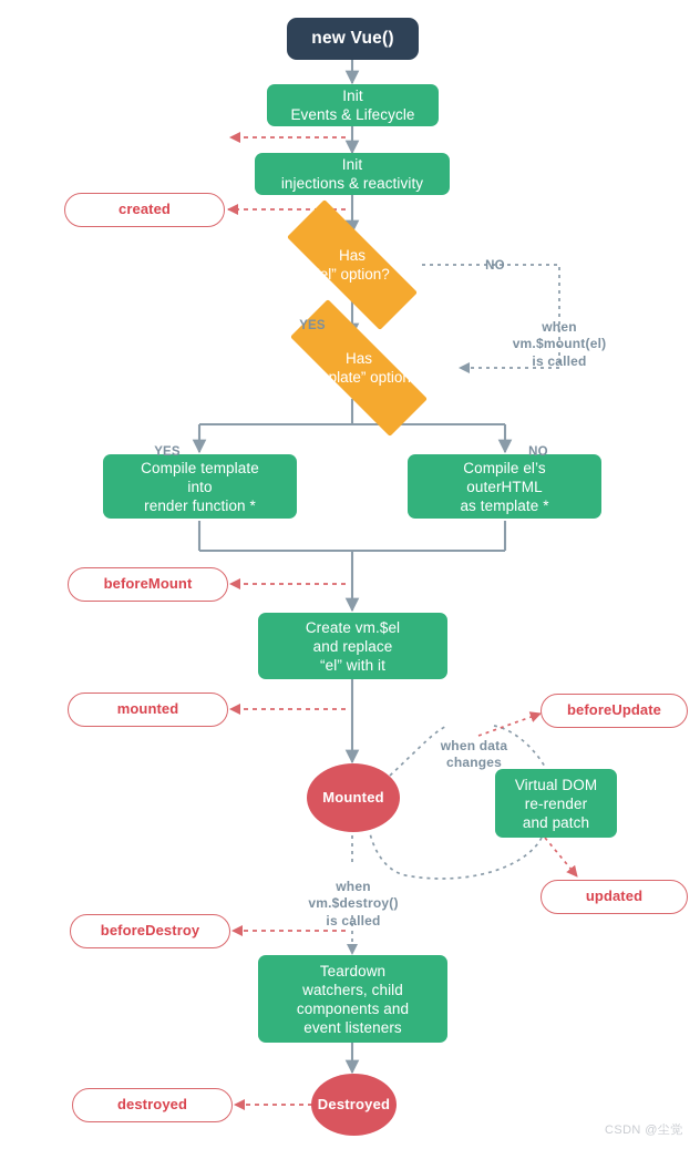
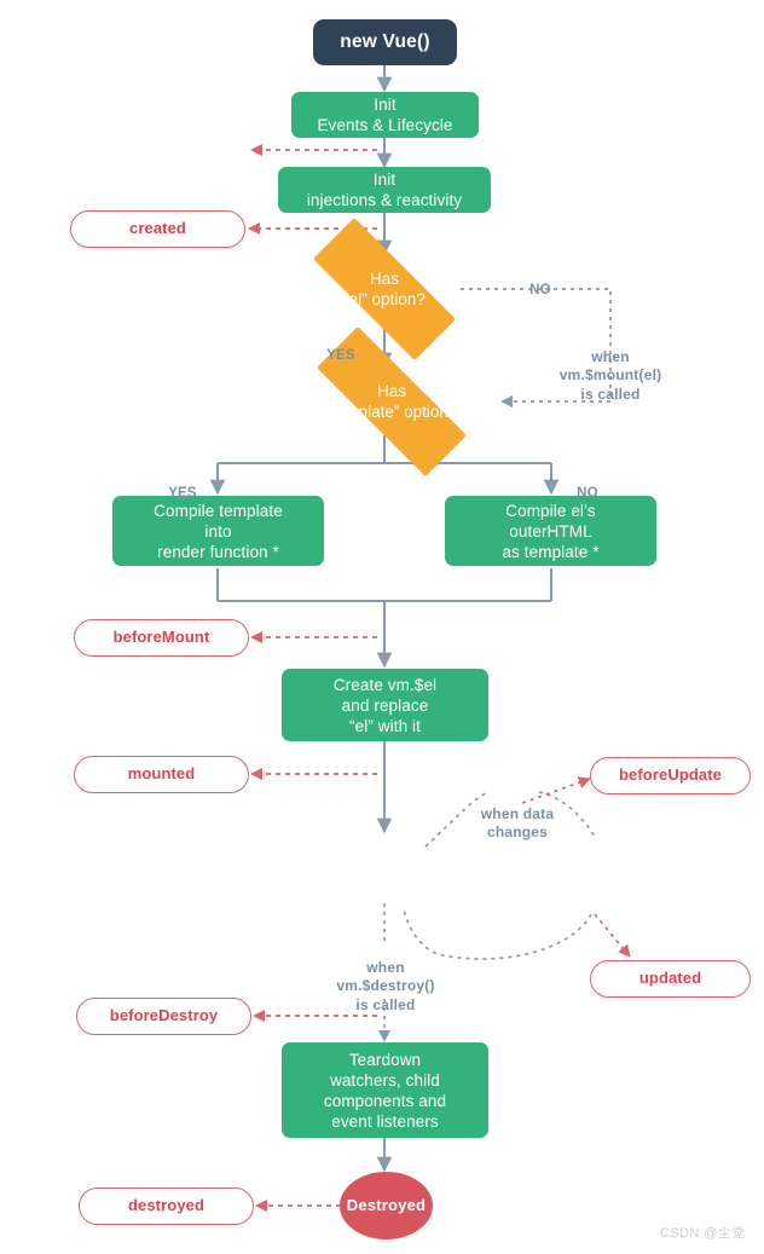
  new Vue()
  Init
  Events & Lifecycle
  Init
  injections & reactivity
  Has
  “el” option?
  Has
  “template” option?
  Compile template
  into
  render function *
  Compile el’s
  outerHTML
  as template *
  Create vm.$el
  and replace
  “el” with it
- Mounted
- Virtual DOM
- re-render
- and patch
  Teardown
  watchers, child
  components and
  event listeners
  Destroyed
  created
  beforeMount
  mounted
  beforeUpdate
  updated
  beforeDestroy
  destroyed
  NO
  YES
  when
  vm.$mount(el)
  is called
  YES
  NO
  when data
  changes
  when
  vm.$destroy()
  is called
  CSDN @尘觉
